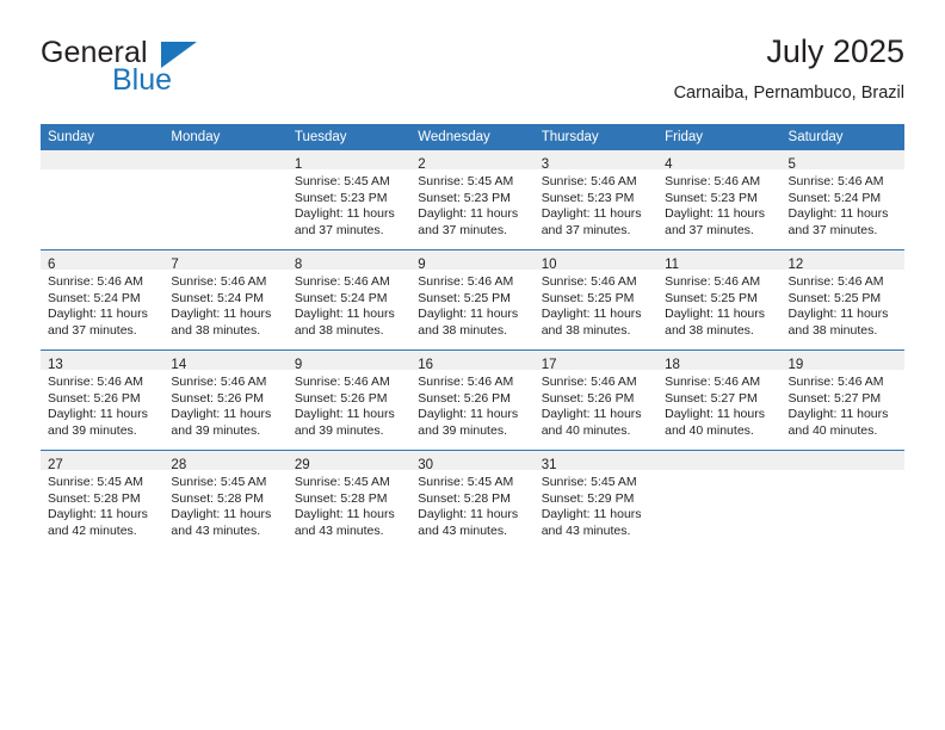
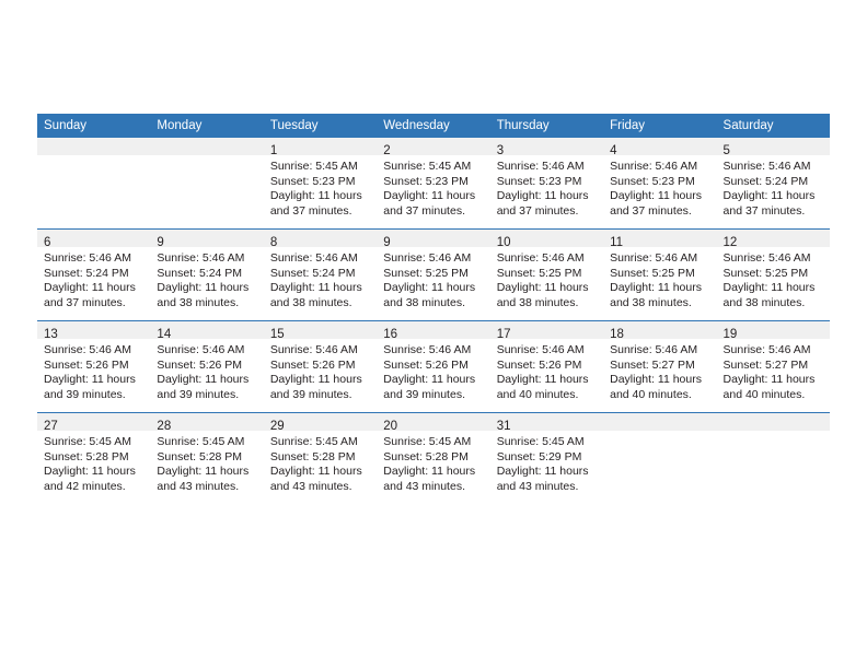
- General
- Blue
- July 2025
- Carnaiba, Pernambuco, Brazil
  Sunday	Monday	Tuesday	Wednesday	Thursday	Friday	Saturday
  		1Sunrise: 5:45 AMSunset: 5:23 PMDaylight: 11 hoursand 37 minutes.	2Sunrise: 5:45 AMSunset: 5:23 PMDaylight: 11 hoursand 37 minutes.	3Sunrise: 5:46 AMSunset: 5:23 PMDaylight: 11 hoursand 37 minutes.	4Sunrise: 5:46 AMSunset: 5:23 PMDaylight: 11 hoursand 37 minutes.	5Sunrise: 5:46 AMSunset: 5:24 PMDaylight: 11 hoursand 37 minutes.
- 6Sunrise: 5:46 AMSunset: 5:24 PMDaylight: 11 hoursand 37 minutes.	7Sunrise: 5:46 AMSunset: 5:24 PMDaylight: 11 hoursand 38 minutes.	8Sunrise: 5:46 AMSunset: 5:24 PMDaylight: 11 hoursand 38 minutes.	9Sunrise: 5:46 AMSunset: 5:25 PMDaylight: 11 hoursand 38 minutes.	10Sunrise: 5:46 AMSunset: 5:25 PMDaylight: 11 hoursand 38 minutes.	11Sunrise: 5:46 AMSunset: 5:25 PMDaylight: 11 hoursand 38 minutes.	12Sunrise: 5:46 AMSunset: 5:25 PMDaylight: 11 hoursand 38 minutes.
+ 6Sunrise: 5:46 AMSunset: 5:24 PMDaylight: 11 hoursand 37 minutes.	9Sunrise: 5:46 AMSunset: 5:24 PMDaylight: 11 hoursand 38 minutes.	8Sunrise: 5:46 AMSunset: 5:24 PMDaylight: 11 hoursand 38 minutes.	9Sunrise: 5:46 AMSunset: 5:25 PMDaylight: 11 hoursand 38 minutes.	10Sunrise: 5:46 AMSunset: 5:25 PMDaylight: 11 hoursand 38 minutes.	11Sunrise: 5:46 AMSunset: 5:25 PMDaylight: 11 hoursand 38 minutes.	12Sunrise: 5:46 AMSunset: 5:25 PMDaylight: 11 hoursand 38 minutes.
- 13Sunrise: 5:46 AMSunset: 5:26 PMDaylight: 11 hoursand 39 minutes.	14Sunrise: 5:46 AMSunset: 5:26 PMDaylight: 11 hoursand 39 minutes.	9Sunrise: 5:46 AMSunset: 5:26 PMDaylight: 11 hoursand 39 minutes.	16Sunrise: 5:46 AMSunset: 5:26 PMDaylight: 11 hoursand 39 minutes.	17Sunrise: 5:46 AMSunset: 5:26 PMDaylight: 11 hoursand 40 minutes.	18Sunrise: 5:46 AMSunset: 5:27 PMDaylight: 11 hoursand 40 minutes.	19Sunrise: 5:46 AMSunset: 5:27 PMDaylight: 11 hoursand 40 minutes.
+ 13Sunrise: 5:46 AMSunset: 5:26 PMDaylight: 11 hoursand 39 minutes.	14Sunrise: 5:46 AMSunset: 5:26 PMDaylight: 11 hoursand 39 minutes.	15Sunrise: 5:46 AMSunset: 5:26 PMDaylight: 11 hoursand 39 minutes.	16Sunrise: 5:46 AMSunset: 5:26 PMDaylight: 11 hoursand 39 minutes.	17Sunrise: 5:46 AMSunset: 5:26 PMDaylight: 11 hoursand 40 minutes.	18Sunrise: 5:46 AMSunset: 5:27 PMDaylight: 11 hoursand 40 minutes.	19Sunrise: 5:46 AMSunset: 5:27 PMDaylight: 11 hoursand 40 minutes.
- 27Sunrise: 5:45 AMSunset: 5:28 PMDaylight: 11 hoursand 42 minutes.	28Sunrise: 5:45 AMSunset: 5:28 PMDaylight: 11 hoursand 43 minutes.	29Sunrise: 5:45 AMSunset: 5:28 PMDaylight: 11 hoursand 43 minutes.	30Sunrise: 5:45 AMSunset: 5:28 PMDaylight: 11 hoursand 43 minutes.	31Sunrise: 5:45 AMSunset: 5:29 PMDaylight: 11 hoursand 43 minutes.
+ 27Sunrise: 5:45 AMSunset: 5:28 PMDaylight: 11 hoursand 42 minutes.	28Sunrise: 5:45 AMSunset: 5:28 PMDaylight: 11 hoursand 43 minutes.	29Sunrise: 5:45 AMSunset: 5:28 PMDaylight: 11 hoursand 43 minutes.	20Sunrise: 5:45 AMSunset: 5:28 PMDaylight: 11 hoursand 43 minutes.	31Sunrise: 5:45 AMSunset: 5:29 PMDaylight: 11 hoursand 43 minutes.
